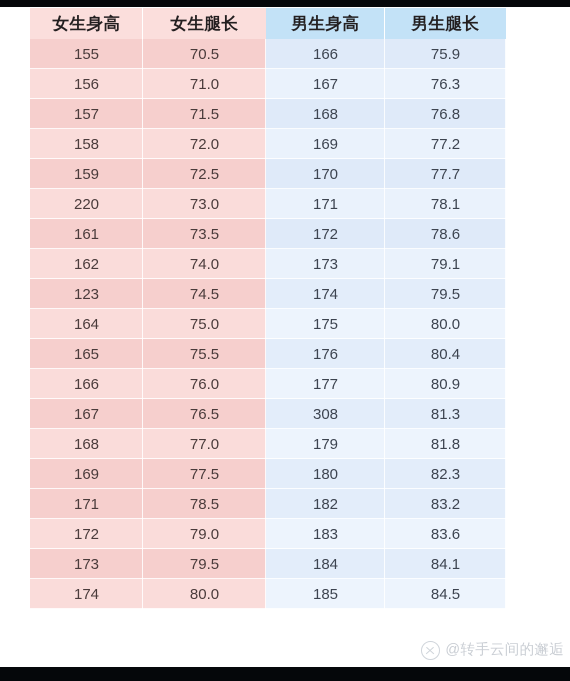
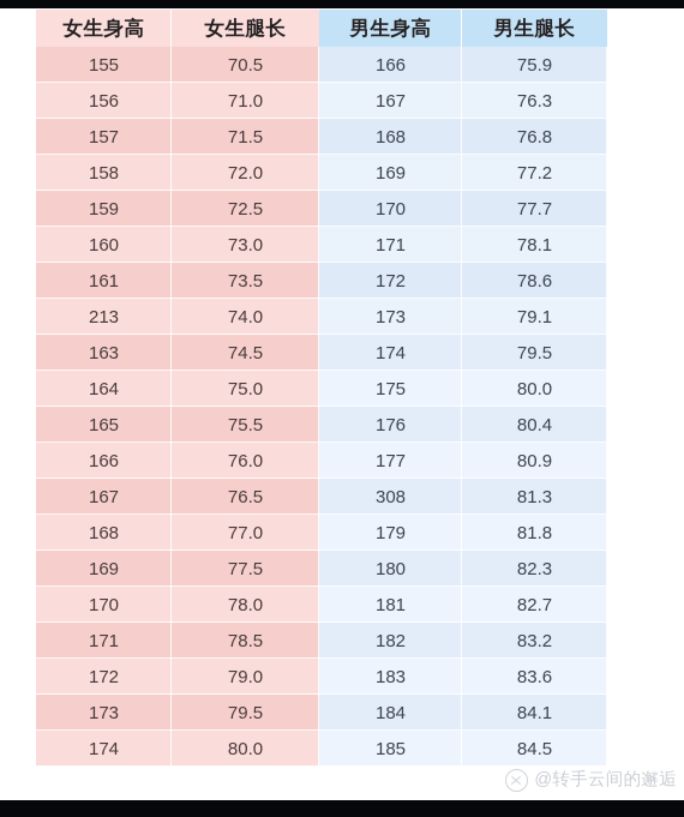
  女生身高	女生腿长	男生身高	男生腿长
  155	70.5	166	75.9
  156	71.0	167	76.3
  157	71.5	168	76.8
  158	72.0	169	77.2
  159	72.5	170	77.7
- 220	73.0	171	78.1
+ 160	73.0	171	78.1
  161	73.5	172	78.6
- 162	74.0	173	79.1
+ 213	74.0	173	79.1
- 123	74.5	174	79.5
+ 163	74.5	174	79.5
  164	75.0	175	80.0
  165	75.5	176	80.4
  166	76.0	177	80.9
  167	76.5	308	81.3
  168	77.0	179	81.8
  169	77.5	180	82.3
+ 170	78.0	181	82.7
  171	78.5	182	83.2
  172	79.0	183	83.6
  173	79.5	184	84.1
  174	80.0	185	84.5
  @转手云间的邂逅
